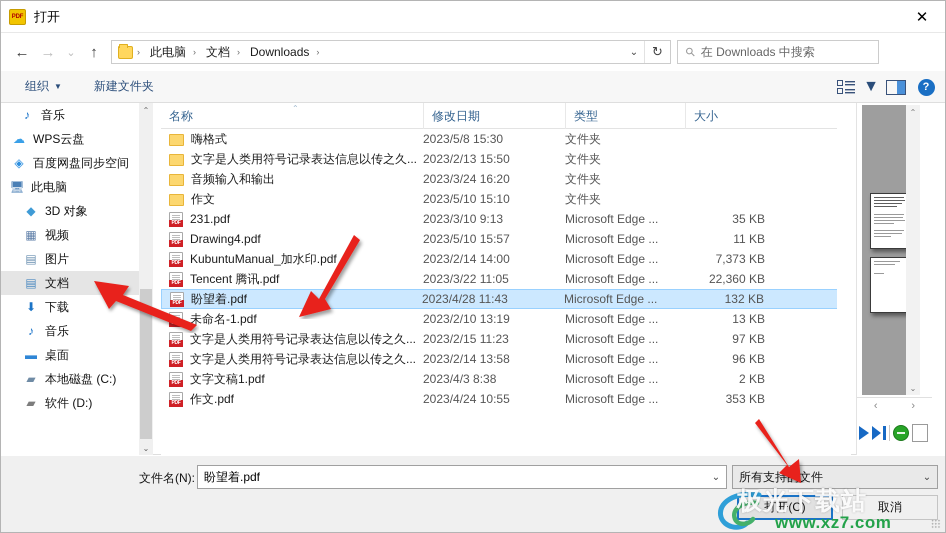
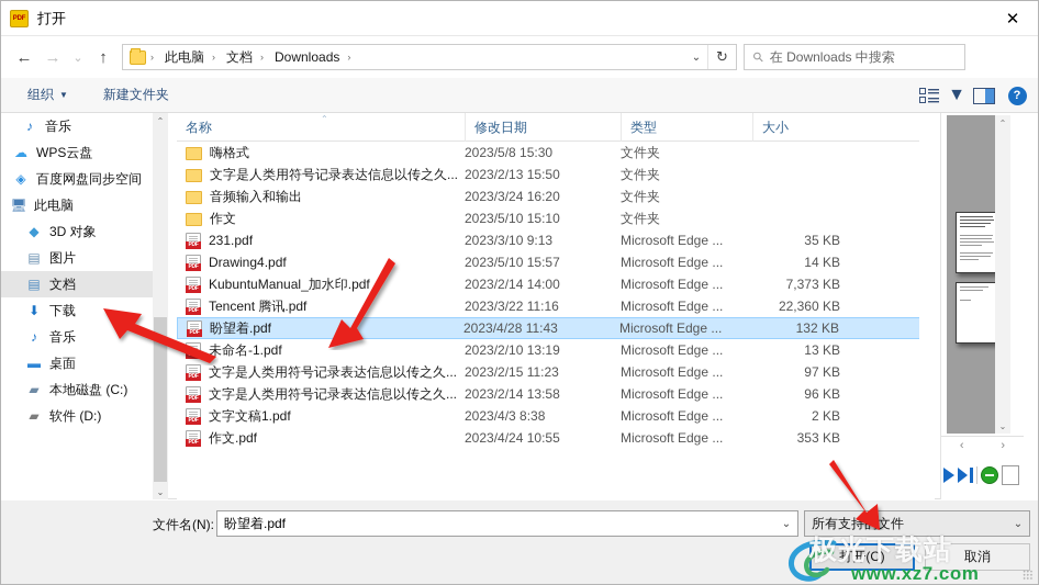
  打开
  ✕
  ←
  →
  ⌄
  ↑
  ›
  此电脑
  ›
  文档
  ›
  Downloads
  ›
  ⌄
  ↻
  在 Downloads 中搜索
  组织
  ▼
  新建文件夹
  ▼
  ?
  ♪
  音乐
  ☁
  WPS云盘
  ◈
  百度网盘同步空间
  🖥
  此电脑
  ◆
  3D 对象
- ▦
- 视频
  ▤
  图片
  ▤
  文档
  ⬇
  下载
  ♪
  音乐
  ▬
  桌面
  ▰
  本地磁盘 (C:)
  ▰
  软件 (D:)
  ⌃
  ⌄
  名称
  ⌃
  修改日期
  类型
  大小
  嗨格式
  2023/5/8 15:30
  文件夹
  文字是人类用符号记录表达信息以传之久...
  2023/2/13 15:50
  文件夹
  音频输入和输出
  2023/3/24 16:20
  文件夹
  作文
  2023/5/10 15:10
  文件夹
  231.pdf
  2023/3/10 9:13
  Microsoft Edge ...
  35 KB
  Drawing4.pdf
  2023/5/10 15:57
  Microsoft Edge ...
- 11 KB
+ 14 KB
  KubuntuManual_加水印.pdf
  2023/2/14 14:00
  Microsoft Edge ...
  7,373 KB
  Tencent 腾讯.pdf
- 2023/3/22 11:05
+ 2023/3/22 11:16
  Microsoft Edge ...
  22,360 KB
  盼望着.pdf
  2023/4/28 11:43
  Microsoft Edge ...
  132 KB
  未命名-1.pdf
  2023/2/10 13:19
  Microsoft Edge ...
  13 KB
  文字是人类用符号记录表达信息以传之久...
  2023/2/15 11:23
  Microsoft Edge ...
  97 KB
  文字是人类用符号记录表达信息以传之久...
  2023/2/14 13:58
  Microsoft Edge ...
  96 KB
  文字文稿1.pdf
  2023/4/3 8:38
  Microsoft Edge ...
  2 KB
  作文.pdf
  2023/4/24 10:55
  Microsoft Edge ...
  353 KB
  ⌃
  ⌄
  ‹
  ›
  文件名(N):
  盼望着.pdf
  ⌄
  所有支持文件
  ⌄
  打开(O)
  取消
  极光下载站
  www.xz7.com
